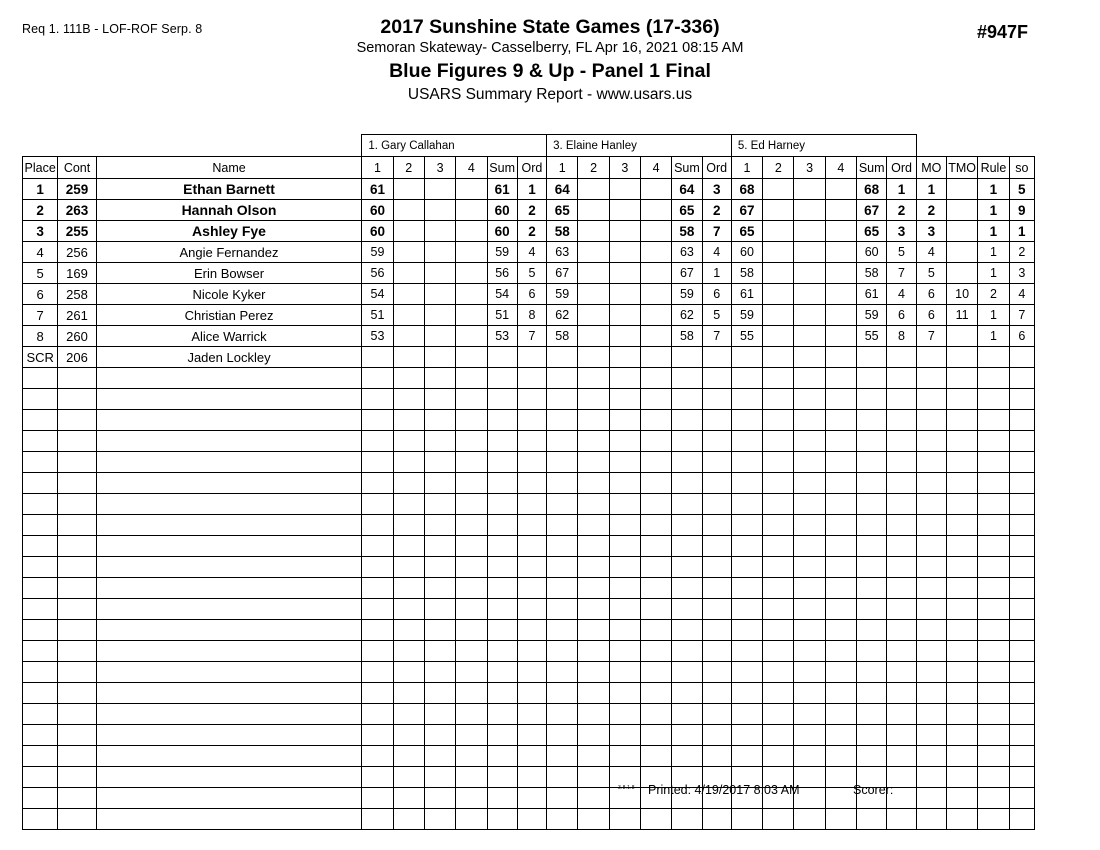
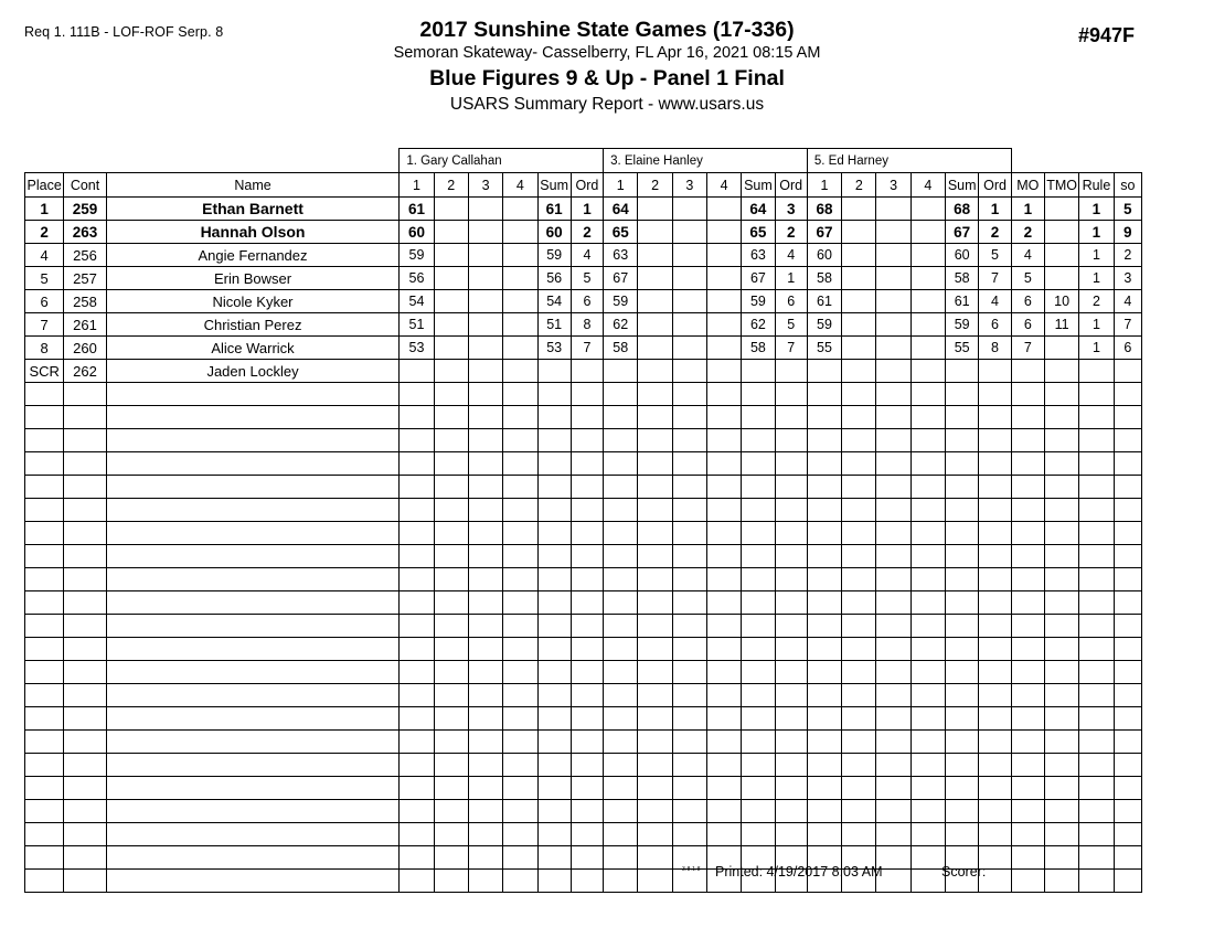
  Req 1. 111B - LOF-ROF Serp. 8
  #947F
  2017 Sunshine State Games (17-336)
  Semoran Skateway- Casselberry, FL Apr 16, 2021 08:15 AM
  Blue Figures 9 & Up - Panel 1 Final
  USARS Summary Report - www.usars.us
  			1. Gary Callahan	3. Elaine Hanley	5. Ed Harney
  Place	Cont	Name	1	2	3	4	Sum	Ord	1	2	3	4	Sum	Ord	1	2	3	4	Sum	Ord	MO	TMO	Rule	so
  1	259	Ethan Barnett	61				61	1	64				64	3	68				68	1	1		1	5
  2	263	Hannah Olson	60				60	2	65				65	2	67				67	2	2		1	9
- 3	255	Ashley Fye	60				60	2	58				58	7	65				65	3	3		1	1
  4	256	Angie Fernandez	59				59	4	63				63	4	60				60	5	4		1	2
- 5	169	Erin Bowser	56				56	5	67				67	1	58				58	7	5		1	3
+ 5	257	Erin Bowser	56				56	5	67				67	1	58				58	7	5		1	3
  6	258	Nicole Kyker	54				54	6	59				59	6	61				61	4	6	10	2	4
  7	261	Christian Perez	51				51	8	62				62	5	59				59	6	6	11	1	7
  8	260	Alice Warrick	53				53	7	58				58	7	55				55	8	7		1	6
- SCR	206	Jaden Lockley
+ SCR	262	Jaden Lockley
  Printed: 4/19/2017 8:03 AM
  Scorer:
